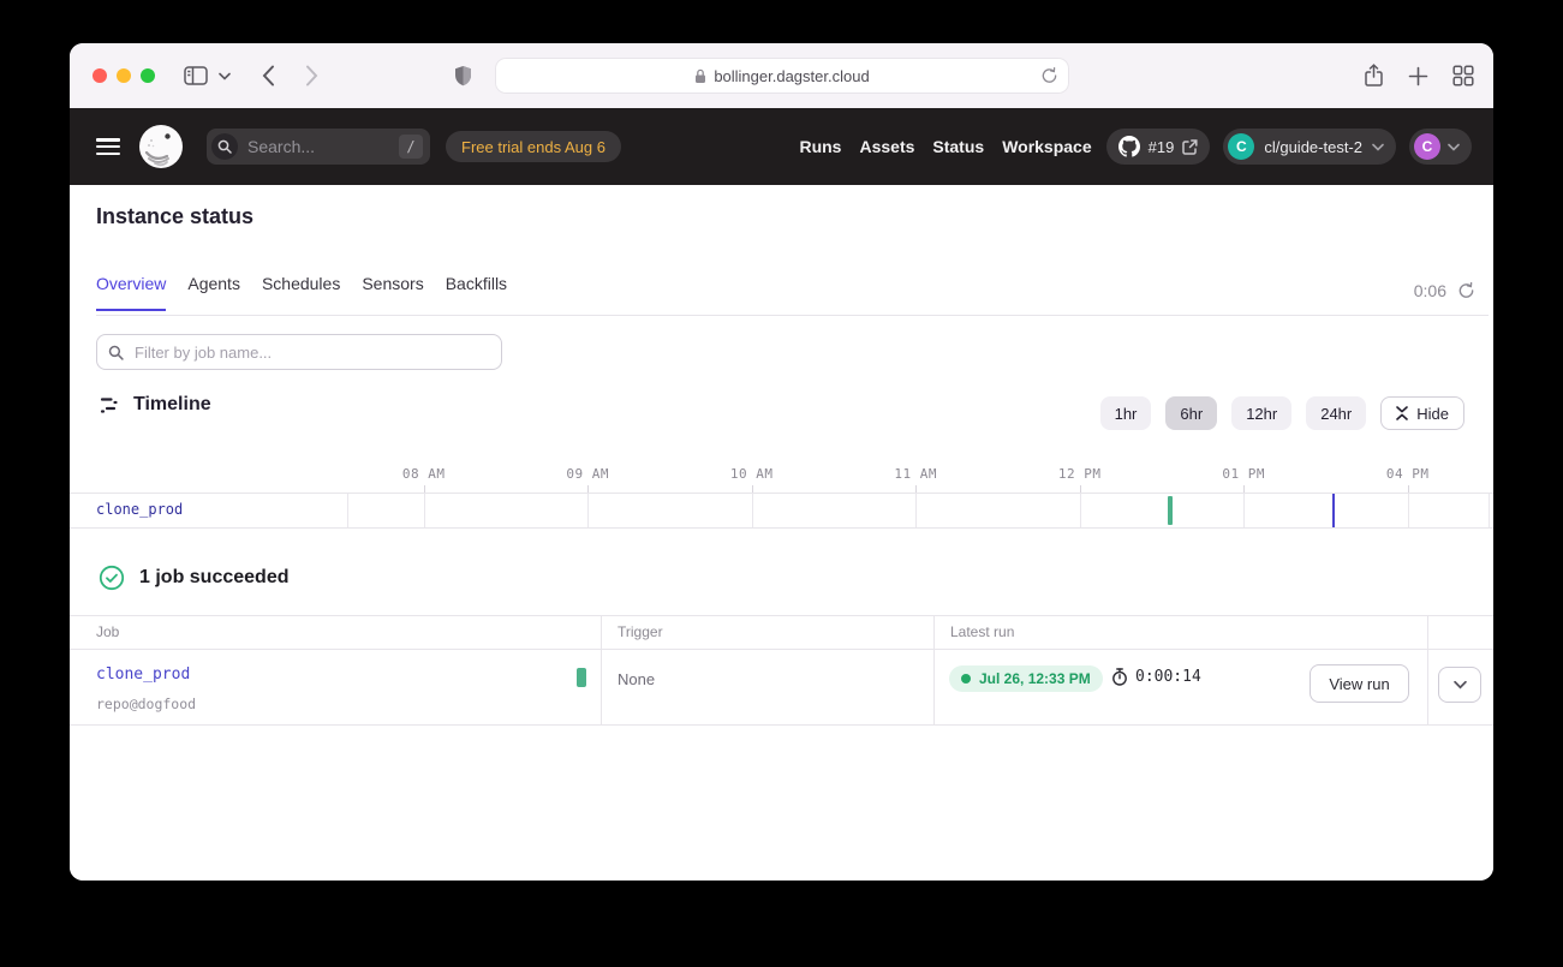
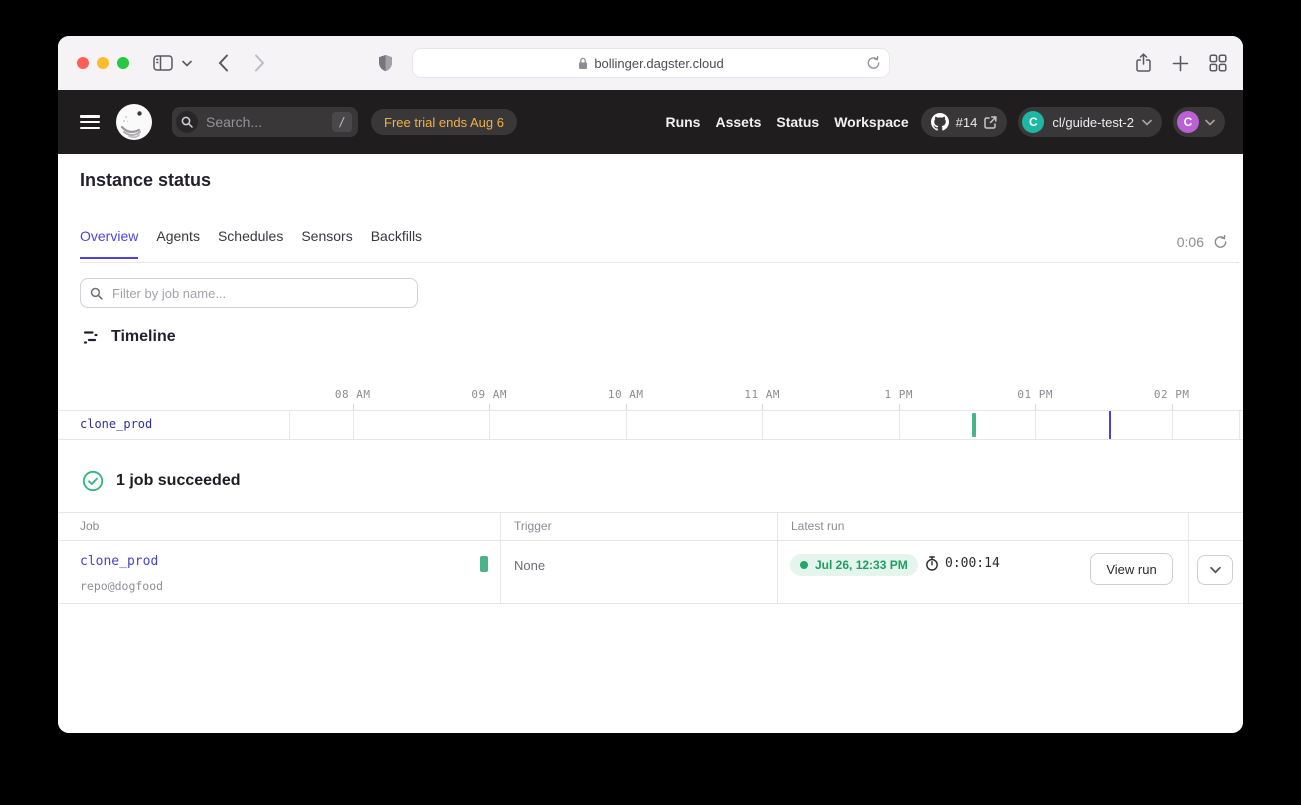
  bollinger.dagster.cloud
  Search...
  /
  Free trial ends Aug 6
  Runs
  Assets
  Status
  Workspace
- #19
+ #14
  C
  cl/guide-test-2
  C
  Instance status
  Overview
  Agents
  Schedules
  Sensors
  Backfills
  0:06
  Filter by job name...
  Timeline
- 1hr
- 6hr
- 12hr
- 24hr
- Hide
  08 AM
  09 AM
  10 AM
  11 AM
- 12 PM
+ 1 PM
  01 PM
- 04 PM
+ 02 PM
  clone_prod
  1 job succeeded
  Job
  Trigger
  Latest run
  clone_prod
  repo@dogfood
  None
  Jul 26, 12:33 PM
  0:00:14
  View run
